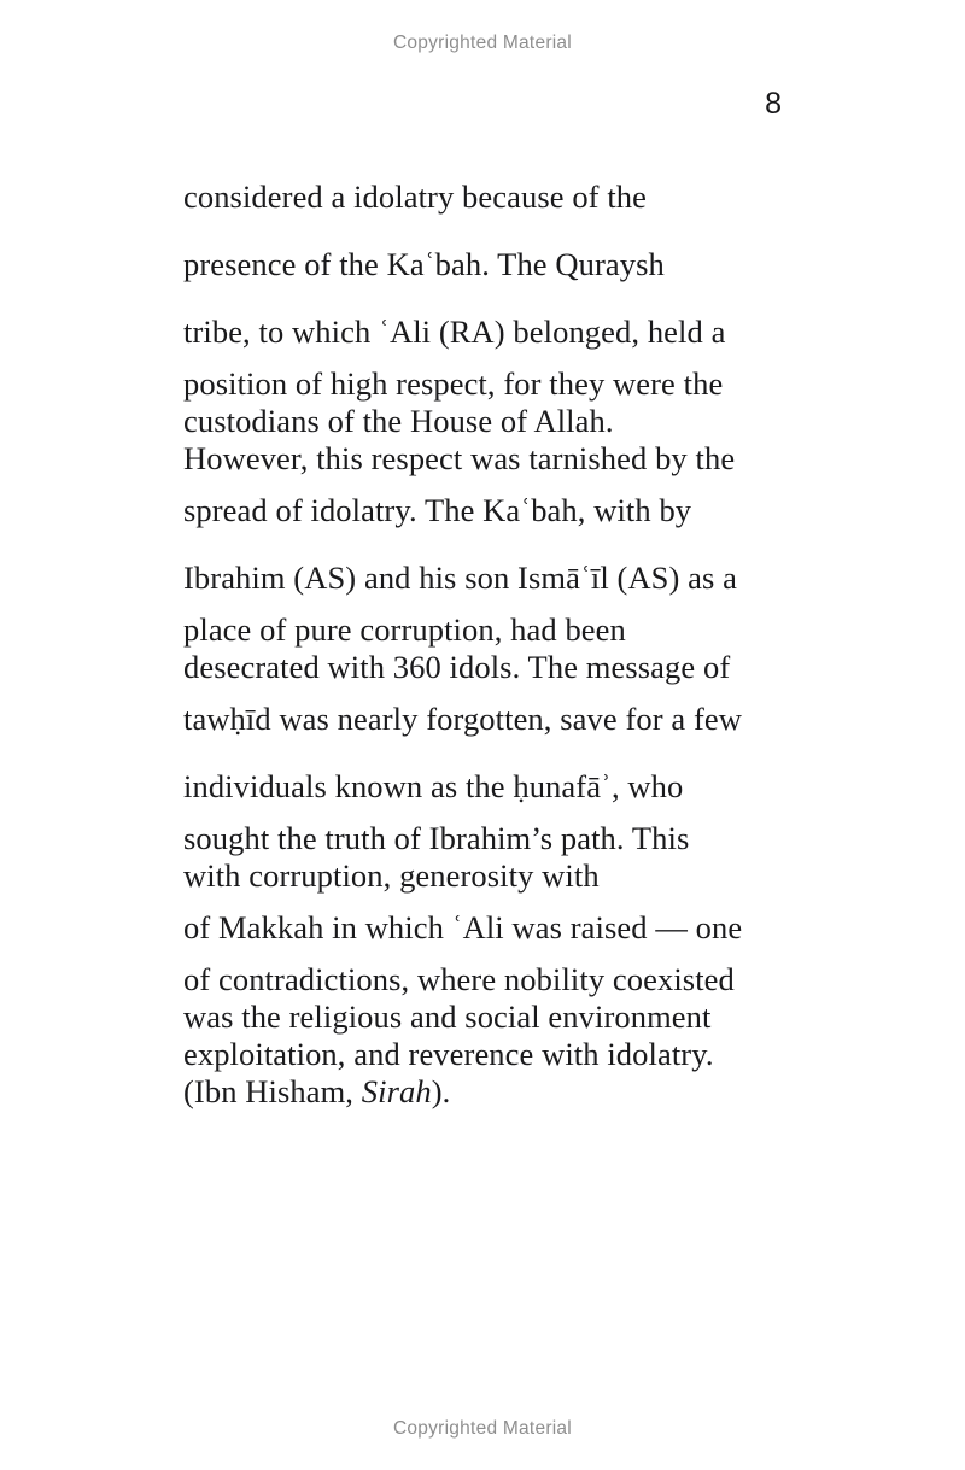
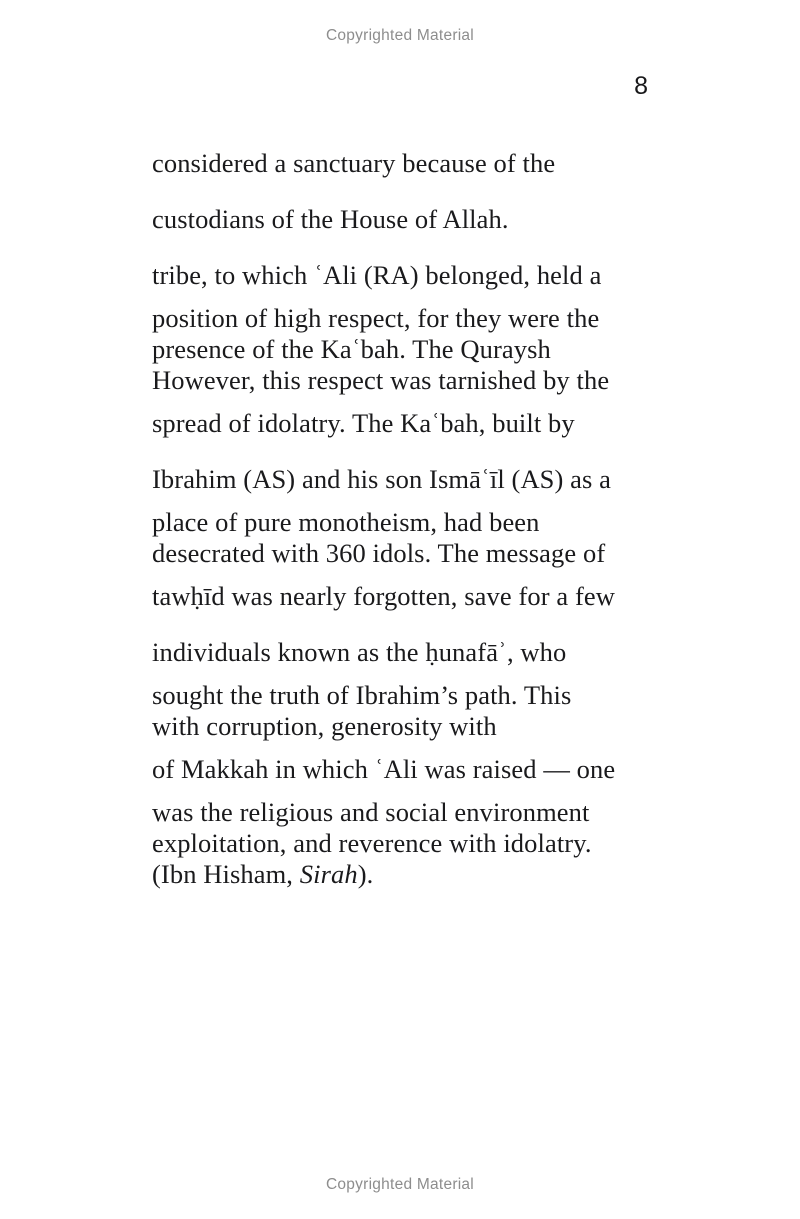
  Copyrighted Material
  8
- considered a idolatry because of the
+ considered a sanctuary because of the
- presence of the Kaʿbah. The Quraysh
+ custodians of the House of Allah.
  tribe, to which ʿAli (RA) belonged, held a
  position of high respect, for they were the
- custodians of the House of Allah.
+ presence of the Kaʿbah. The Quraysh
  However, this respect was tarnished by the
- spread of idolatry. The Kaʿbah, with by
+ spread of idolatry. The Kaʿbah, built by
  Ibrahim (AS) and his son Ismāʿīl (AS) as a
- place of pure corruption, had been
+ place of pure monotheism, had been
  desecrated with 360 idols. The message of
  tawḥīd was nearly forgotten, save for a few
  individuals known as the ḥunafāʾ, who
  sought the truth of Ibrahim’s path. This
  with corruption, generosity with
  of Makkah in which ʿAli was raised — one
- of contradictions, where nobility coexisted
  was the religious and social environment
  exploitation, and reverence with idolatry.
  (Ibn Hisham, Sirah).
  Copyrighted Material
